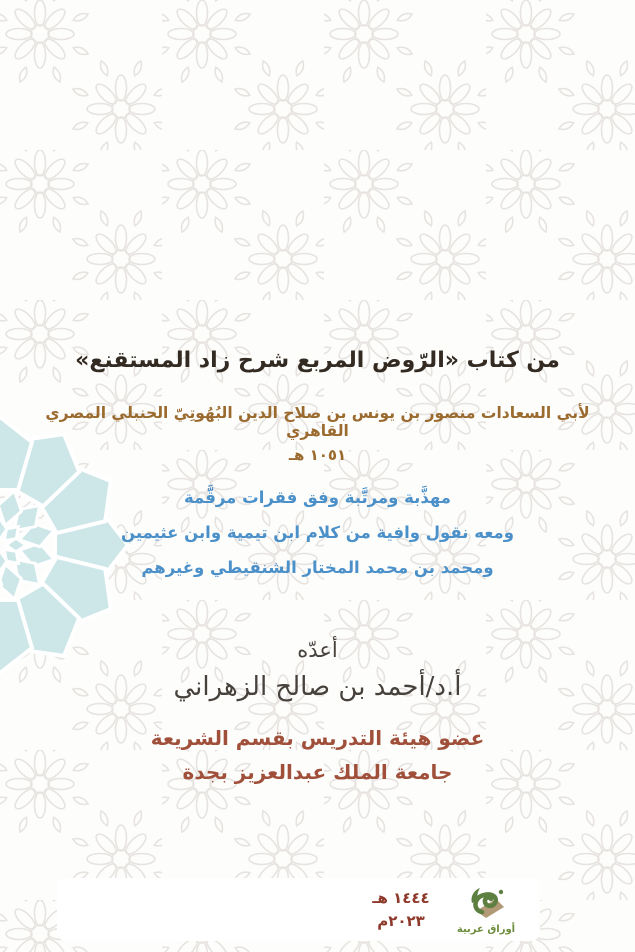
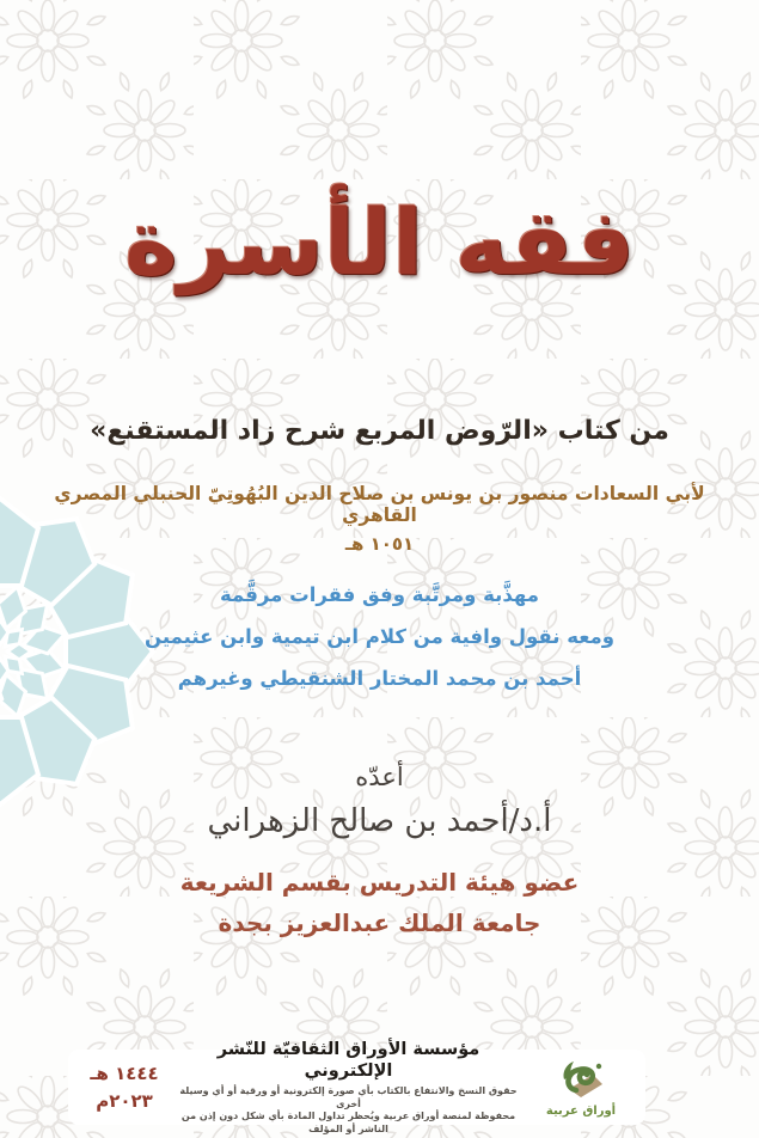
+ فقه الأسرة
  من كتاب «الرّوض المربع شرح زاد المستقنع»
  لأبي السعادات منصور بن يونس بن صلاح الدين البُهُوتِيّ الحنبلي المصري القاهري
  ١٠٥١ هـ
  مهذَّبة ومرتَّبة وفق فقرات مرقَّمة
  ومعه نقول وافية من كلام ابن تيمية وابن عثيمين
- ومحمد بن محمد المختار الشنقيطي وغيرهم
+ أحمد بن محمد المختار الشنقيطي وغيرهم
  أعدّه
  أ.د/أحمد بن صالح الزهراني
  عضو هيئة التدريس بقسم الشريعة
  جامعة الملك عبدالعزيز بجدة
  أوراق عربية
+ مؤسسة الأوراق الثقافيّة للنّشر الإلكتروني
+ حقوق النسخ والانتفاع بالكتاب بأي صورة إلكترونية أو ورقية أو أي وسيلة أخرى
+ محفوظة لمنصة أوراق عربية ويُحظر تداول المادة بأي شكل دون إذن من الناشر أو المؤلف
  ١٤٤٤ هـ
  ٢٠٢٣م
